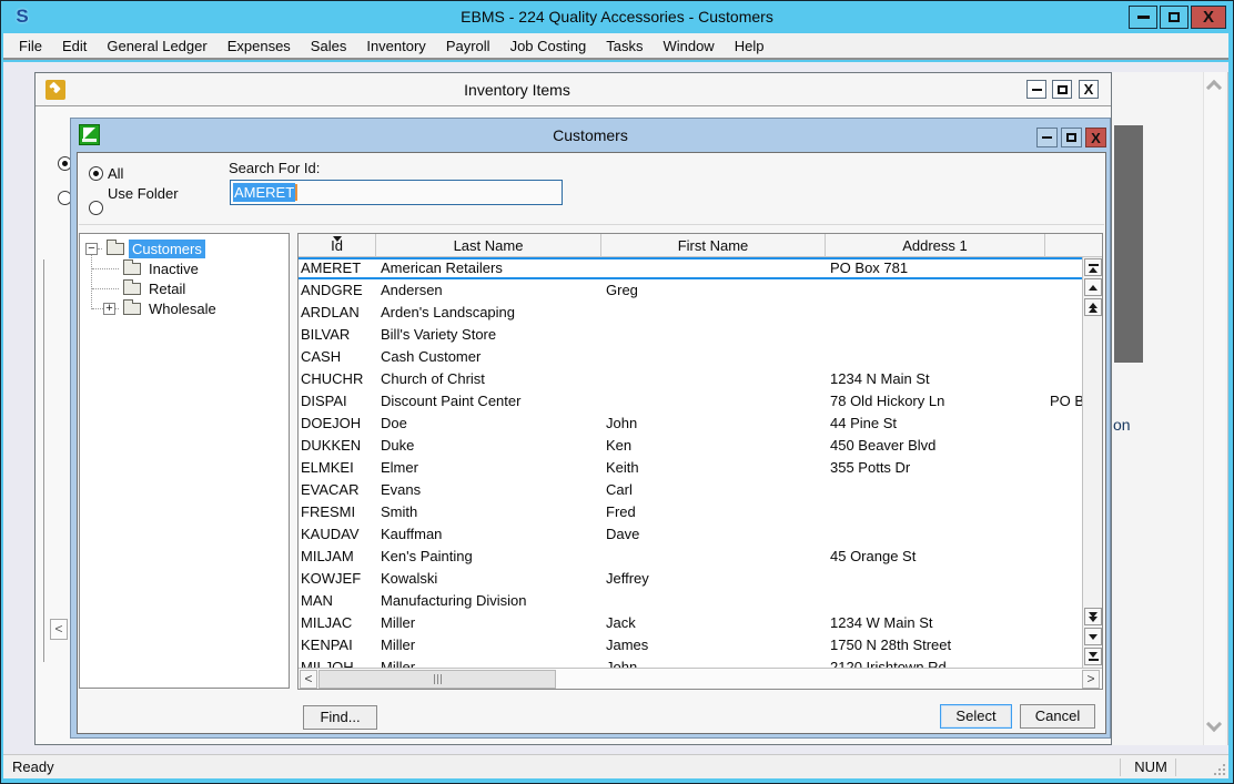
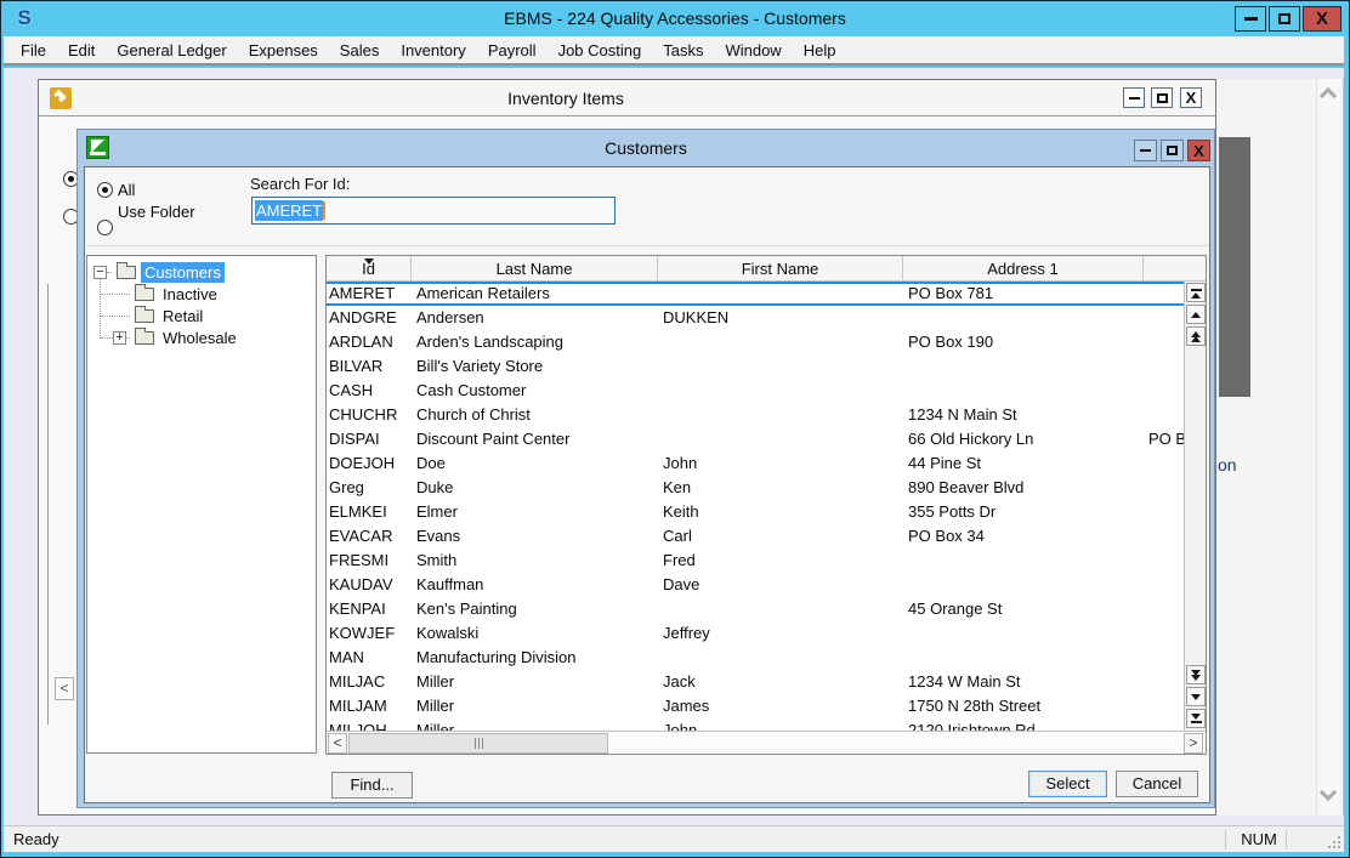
  S
  EBMS - 224 Quality Accessories - Customers
  X
  File
  Edit
  General Ledger
  Expenses
  Sales
  Inventory
  Payroll
  Job Costing
  Tasks
  Window
  Help
  on
  Inventory Items
  X
  <
  Customers
  X
  All
  Use Folder
  Search For Id:
  AMERET
  −
  Customers
  Inactive
  Retail
  +
  Wholesale
  Id
  Last Name
  First Name
  Address 1
  AMERET
  American Retailers
  PO Box 781
  ANDGRE
  Andersen
- Greg
+ DUKKEN
  ARDLAN
  Arden's Landscaping
+ PO Box 190
  BILVAR
  Bill's Variety Store
  CASH
  Cash Customer
  CHUCHR
  Church of Christ
  1234 N Main St
  DISPAI
  Discount Paint Center
- 78 Old Hickory Ln
+ 66 Old Hickory Ln
  DOEJOH
  Doe
  John
  44 Pine St
- DUKKEN
+ Greg
  Duke
  Ken
- 450 Beaver Blvd
+ 890 Beaver Blvd
  ELMKEI
  Elmer
  Keith
  355 Potts Dr
  EVACAR
  Evans
  Carl
+ PO Box 34
  FRESMI
  Smith
  Fred
  KAUDAV
  Kauffman
  Dave
- MILJAM
+ KENPAI
  Ken's Painting
  45 Orange St
  KOWJEF
  Kowalski
  Jeffrey
  MAN
  Manufacturing Division
  MILJAC
  Miller
  Jack
  1234 W Main St
- KENPAI
+ MILJAM
  Miller
  James
  1750 N 28th Street
  <
  >
  Find...
  Select
  Cancel
  Ready
  NUM
